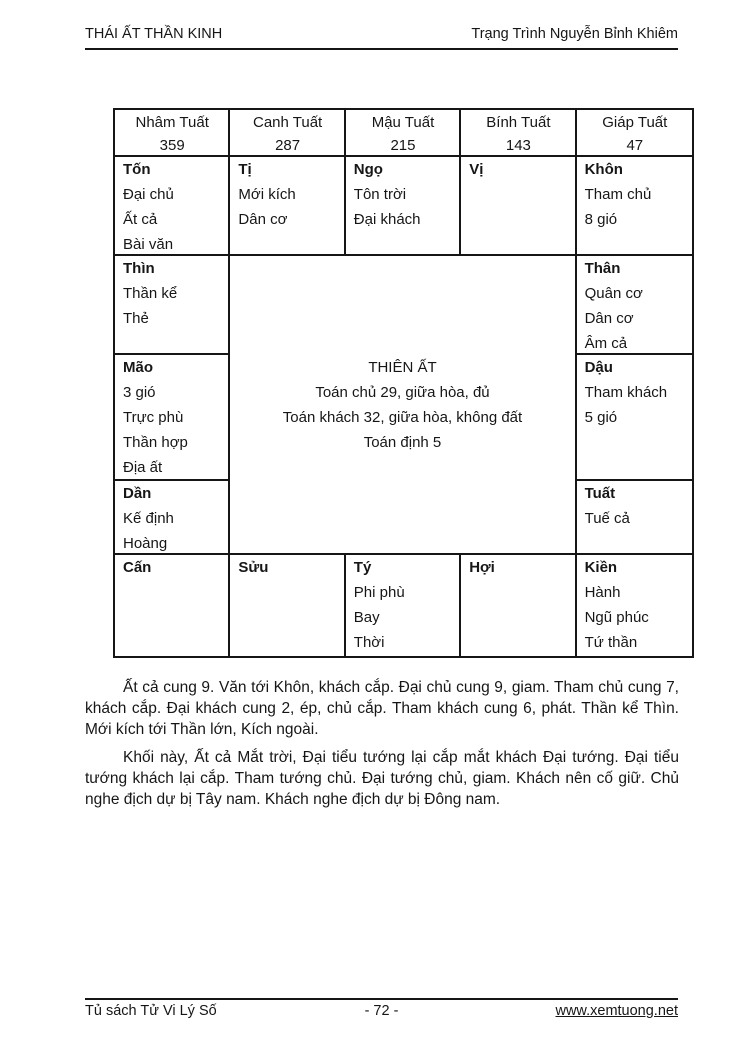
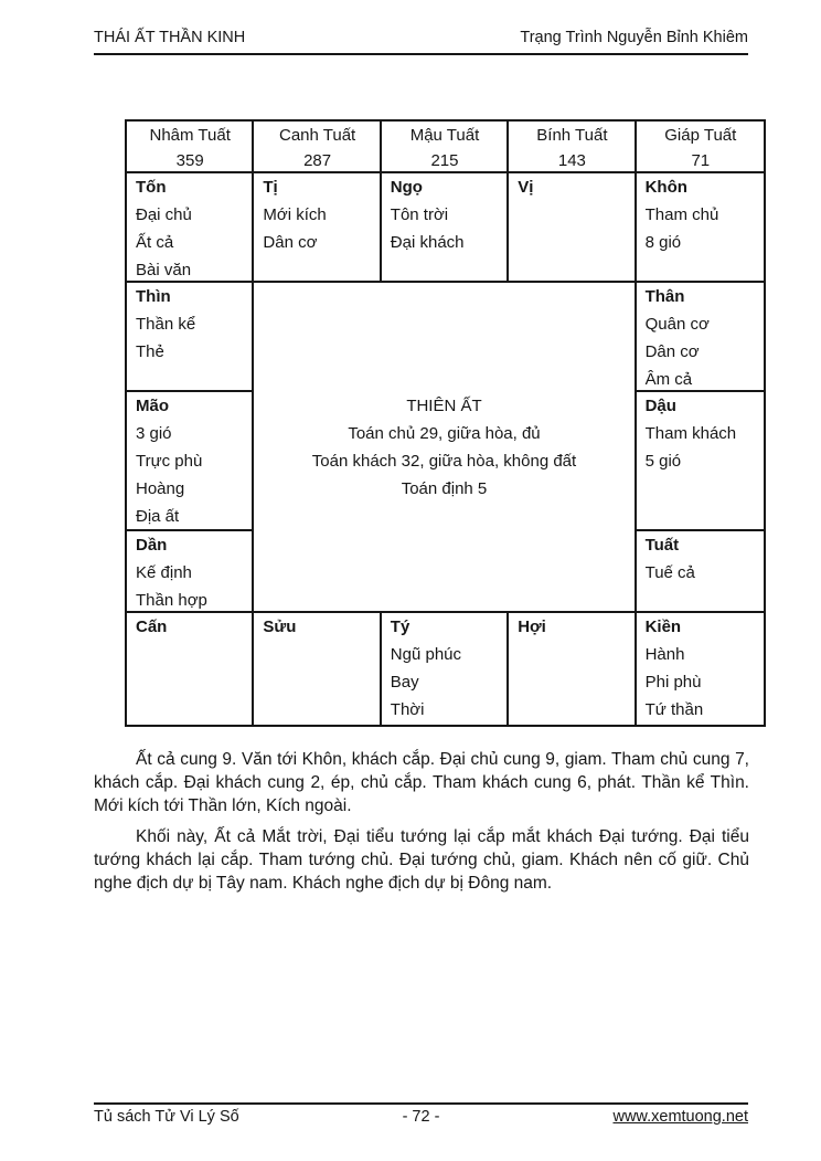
  THÁI ẤT THẦN KINH
  Trạng Trình Nguyễn Bỉnh Khiêm
  Nhâm Tuất
  359
  Canh Tuất
  287
  Mậu Tuất
  215
  Bính Tuất
  143
  Giáp Tuất
- 47
+ 71
  Tốn
  Đại chủ
  Ất cả
  Bài văn
  Tị
  Mới kích
  Dân cơ
  Ngọ
  Tôn trời
  Đại khách
  Vị
  Khôn
  Tham chủ
  8 gió
  Thìn
  Thần kể
  Thẻ
  THIÊN ẤT
  Toán chủ 29, giữa hòa, đủ
  Toán khách 32, giữa hòa, không đất
  Toán định 5
  Thân
  Quân cơ
  Dân cơ
  Âm cả
  Mão
  3 gió
  Trực phù
- Thần hợp
+ Hoàng
  Địa ất
  Dậu
  Tham khách
  5 gió
  Dần
  Kế định
- Hoàng
+ Thần hợp
  Tuất
  Tuế cả
  Cấn
  Sửu
  Tý
- Phi phù
+ Ngũ phúc
  Bay
  Thời
  Hợi
  Kiền
  Hành
- Ngũ phúc
+ Phi phù
  Tứ thần
  Ất cả cung 9. Văn tới Khôn, khách cắp. Đại chủ cung 9, giam. Tham chủ cung 7, khách cắp. Đại khách cung 2, ép, chủ cắp. Tham khách cung 6, phát. Thần kể Thìn. Mới kích tới Thần lớn, Kích ngoài.
  Khối này, Ất cả Mắt trời, Đại tiểu tướng lại cắp mắt khách Đại tướng. Đại tiểu tướng khách lại cắp. Tham tướng chủ. Đại tướng chủ, giam. Khách nên cố giữ. Chủ nghe địch dự bị Tây nam. Khách nghe địch dự bị Đông nam.
  Tủ sách Tử Vi Lý Số
  - 72 -
  www.xemtuong.net
